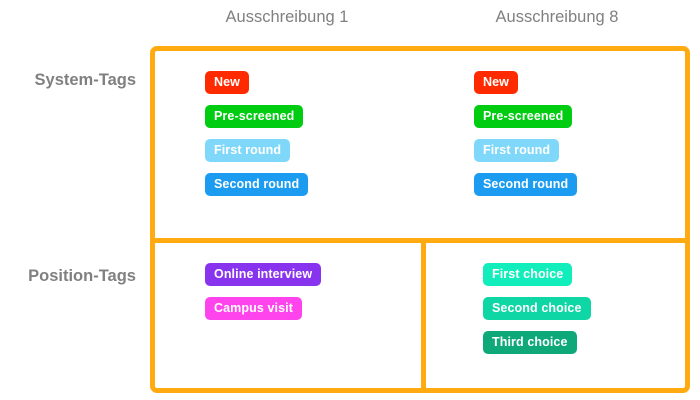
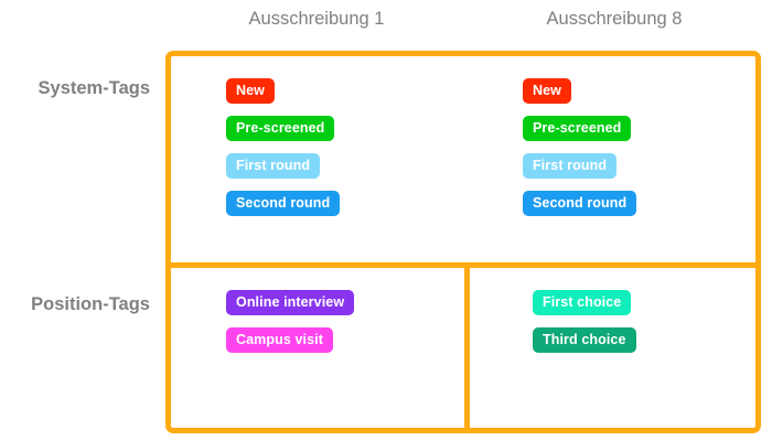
  Ausschreibung 1
  Ausschreibung 8
  System-Tags
  Position-Tags
  New
  Pre-screened
  First round
  Second round
  New
  Pre-screened
  First round
  Second round
  Online interview
  Campus visit
  First choice
- Second choice
  Third choice
